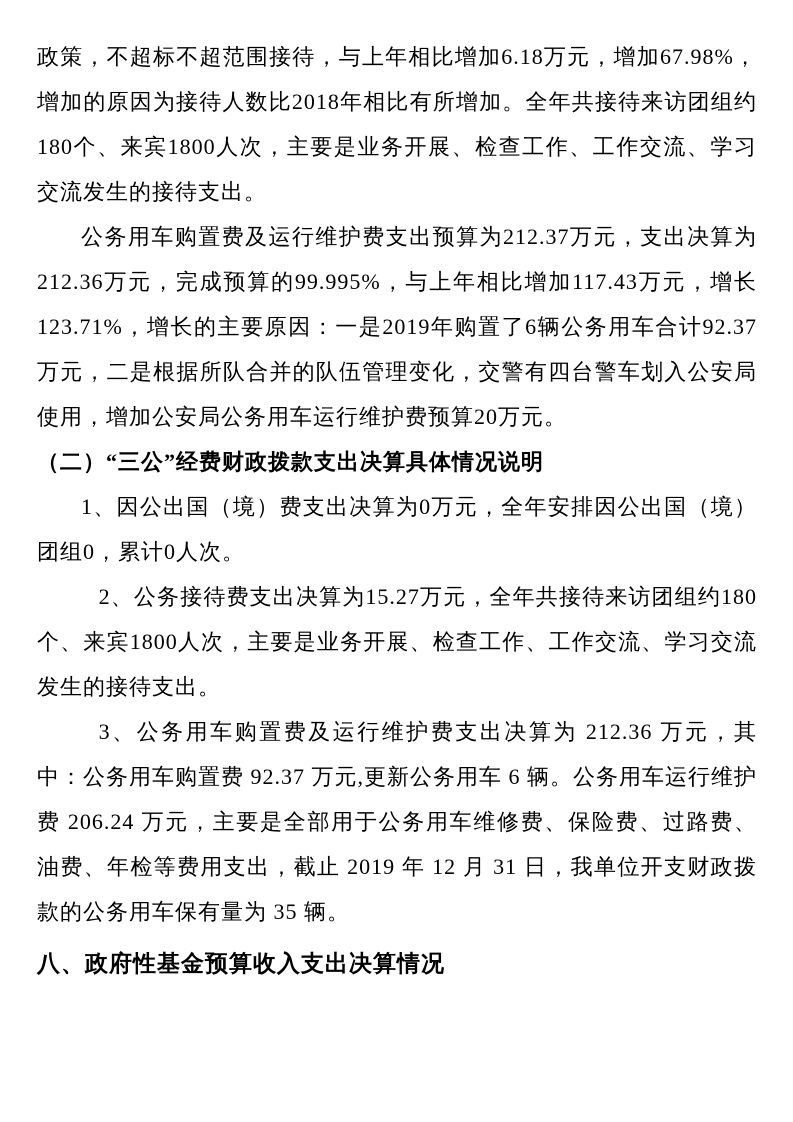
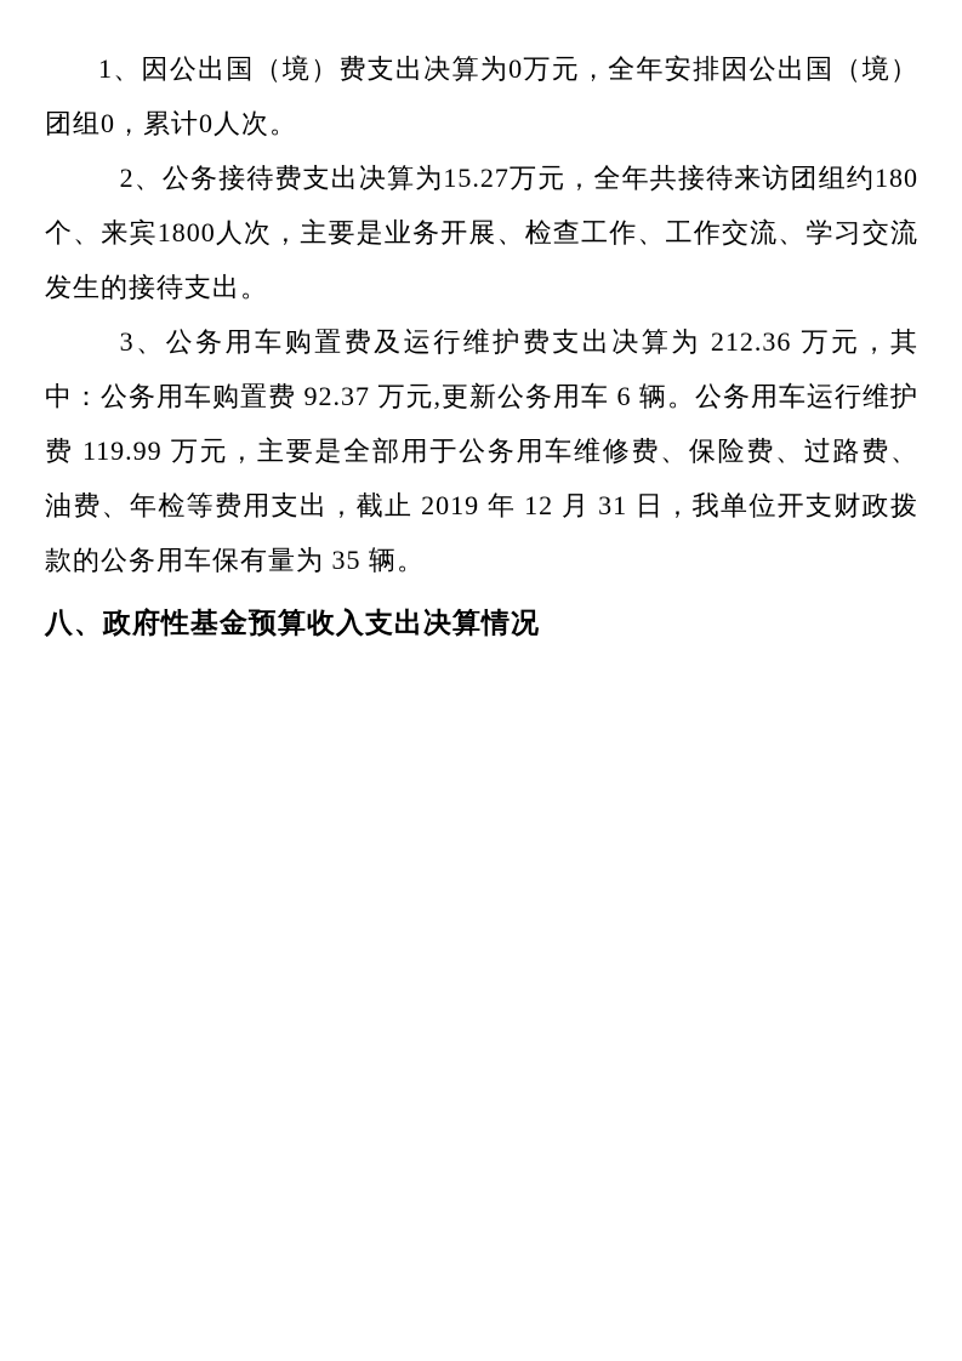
- 政策，不超标不超范围接待，与上年相比增加6.18万元，增加67.98%，增加的原因为接待人数比2018年相比有所增加。全年共接待来访团组约180个、来宾1800人次，主要是业务开展、检查工作、工作交流、学习交流发生的接待支出。
- 公务用车购置费及运行维护费支出预算为212.37万元，支出决算为212.36万元，完成预算的99.995%，与上年相比增加117.43万元，增长123.71%，增长的主要原因：一是2019年购置了6辆公务用车合计92.37万元，二是根据所队合并的队伍管理变化，交警有四台警车划入公安局使用，增加公安局公务用车运行维护费预算20万元。
- （二）“三公”经费财政拨款支出决算具体情况说明
  1、因公出国（境）费支出决算为0万元，全年安排因公出国（境）团组0，累计0人次。
  2、公务接待费支出决算为15.27万元，全年共接待来访团组约180个、来宾1800人次，主要是业务开展、检查工作、工作交流、学习交流发生的接待支出。
- 3、公务用车购置费及运行维护费支出决算为 212.36 万元，其中：公务用车购置费 92.37 万元,更新公务用车 6 辆。公务用车运行维护费 206.24 万元，主要是全部用于公务用车维修费、保险费、过路费、油费、年检等费用支出，截止 2019 年 12 月 31 日，我单位开支财政拨款的公务用车保有量为 35 辆。
+ 3、公务用车购置费及运行维护费支出决算为 212.36 万元，其中：公务用车购置费 92.37 万元,更新公务用车 6 辆。公务用车运行维护费 119.99 万元，主要是全部用于公务用车维修费、保险费、过路费、油费、年检等费用支出，截止 2019 年 12 月 31 日，我单位开支财政拨款的公务用车保有量为 35 辆。
  八、政府性基金预算收入支出决算情况
